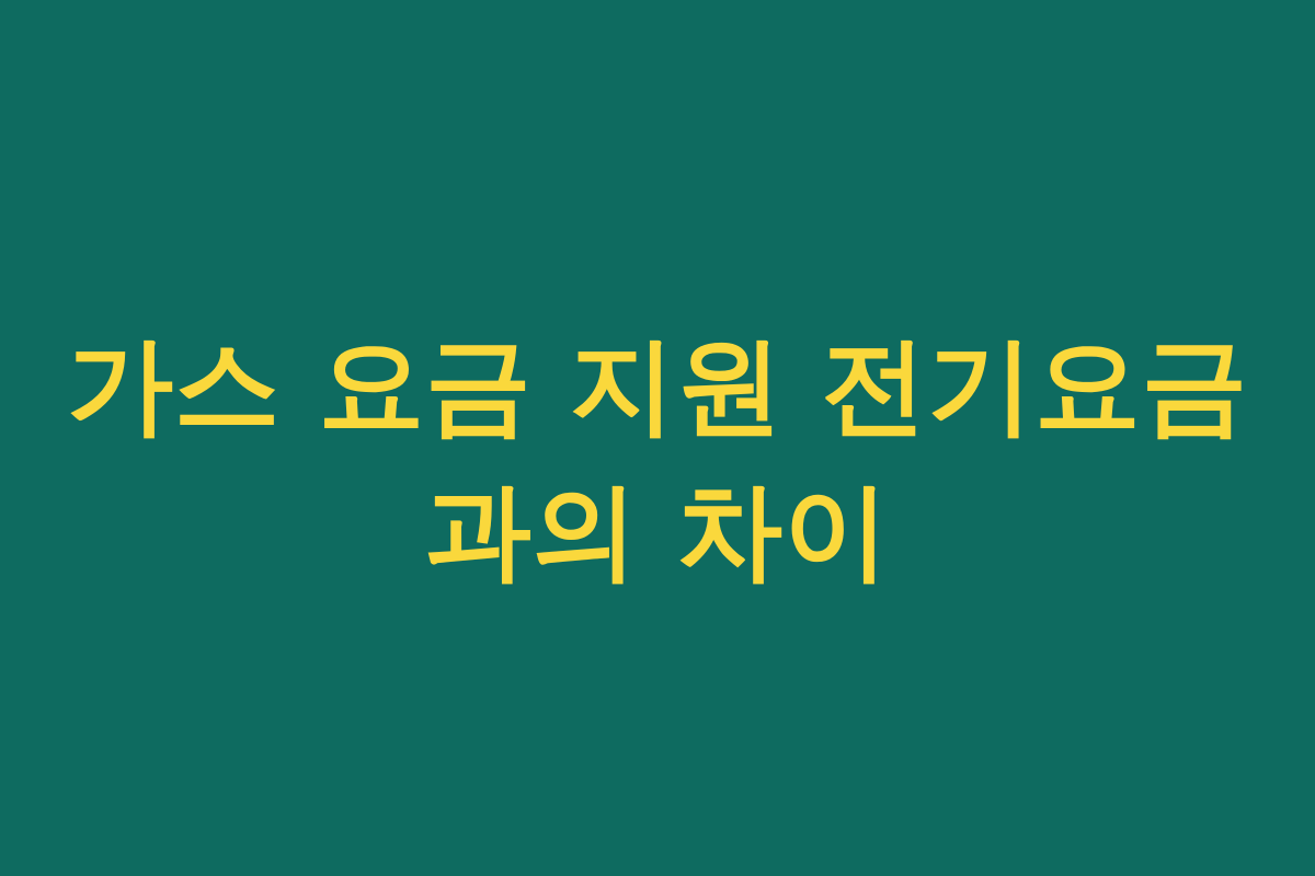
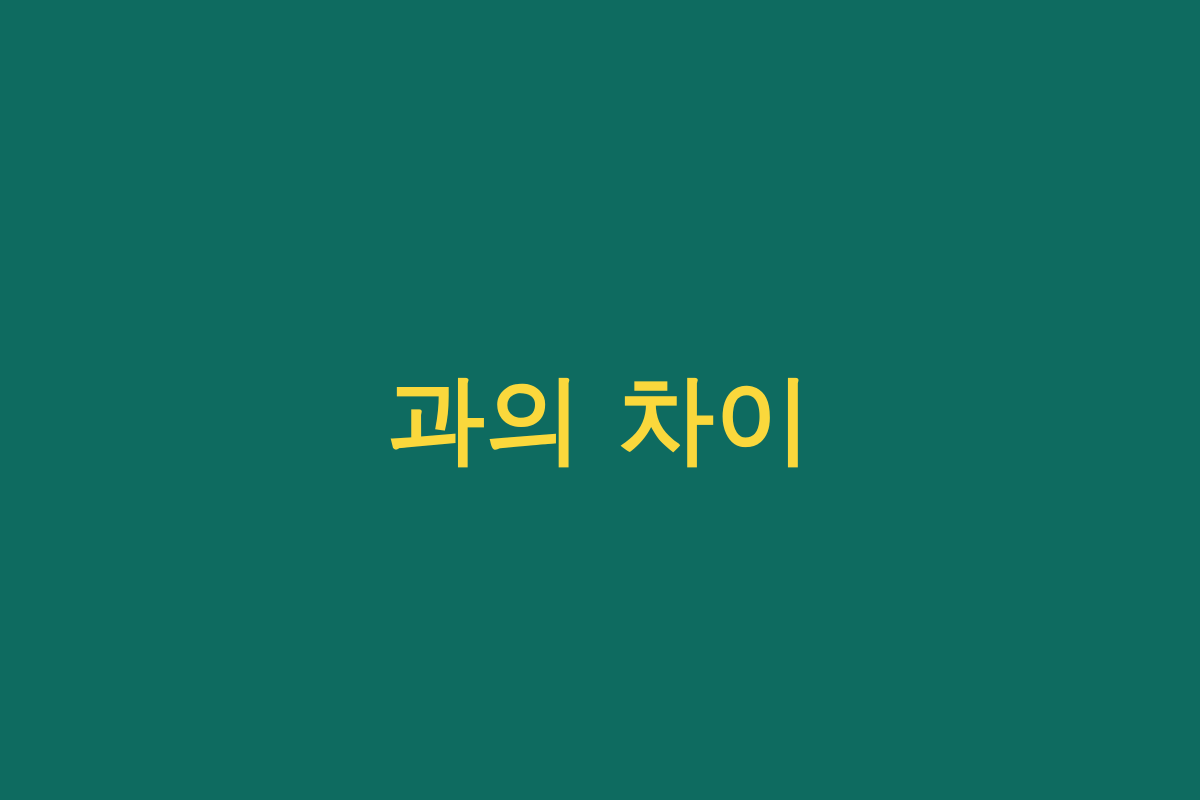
- 가스 요금 지원 전기요금
  과의 차이
